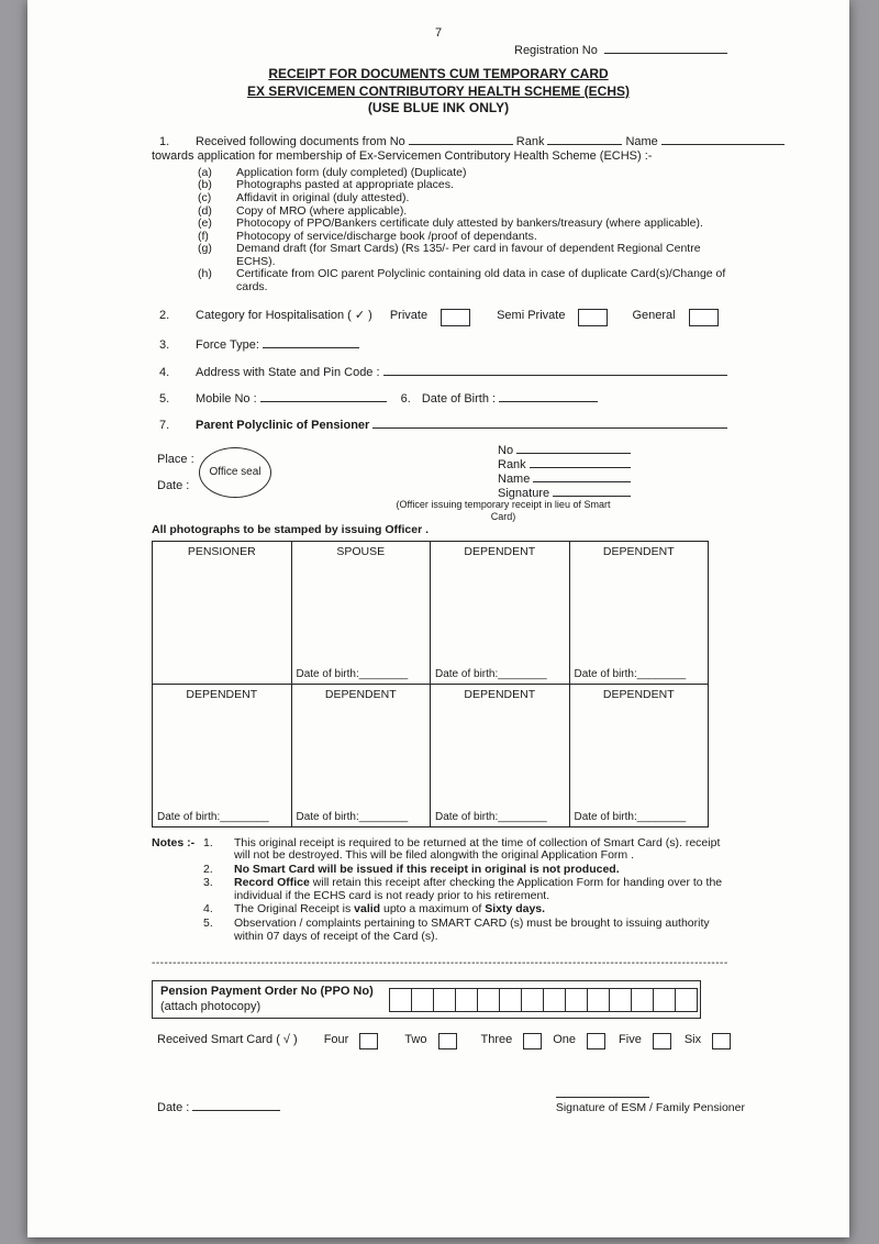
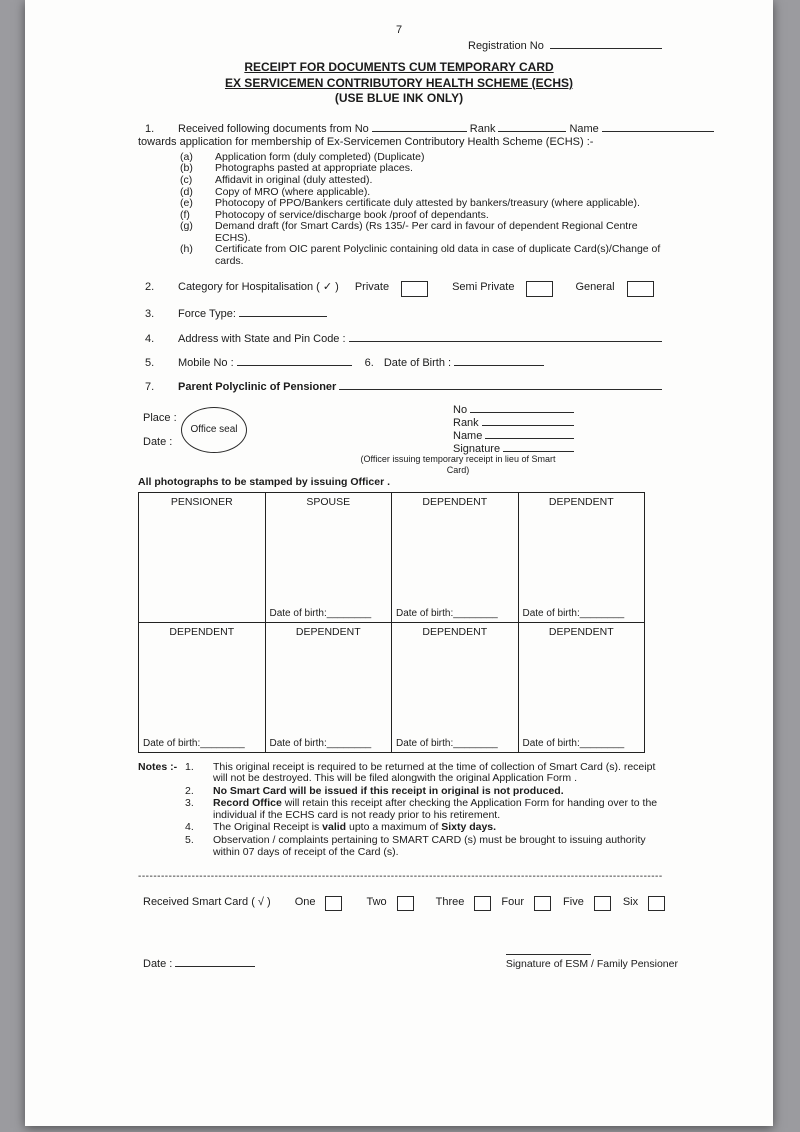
  7
  Registration No
  RECEIPT FOR DOCUMENTS CUM TEMPORARY CARD
  EX SERVICEMEN CONTRIBUTORY HEALTH SCHEME (ECHS)
  (USE BLUE INK ONLY)
  1.
  Received following documents from No
  Rank
  Name
  towards application for membership of Ex-Servicemen Contributory Health Scheme (ECHS) :-
  (a)
  Application form (duly completed) (Duplicate)
  (b)
  Photographs pasted at appropriate places.
  (c)
  Affidavit in original (duly attested).
  (d)
  Copy of MRO (where applicable).
  (e)
  Photocopy of PPO/Bankers certificate duly attested by bankers/treasury (where applicable).
  (f)
  Photocopy of service/discharge book /proof of dependants.
  (g)
  Demand draft (for Smart Cards) (Rs 135/- Per card in favour of dependent Regional Centre ECHS).
  (h)
  Certificate from OIC parent Polyclinic containing old data in case of duplicate Card(s)/Change of cards.
  2.
  Category for Hospitalisation ( ✓ )
  Private
  Semi Private
  General
  3.
  Force Type:
  4.
  Address with State and Pin Code :
  5.
  Mobile No :
  6.
  Date of Birth :
  7.
  Parent Polyclinic of Pensioner
  Place :
  Date :
  Office seal
  No
  Rank
  Name
  Signature
  (Officer issuing temporary receipt in lieu of Smart Card)
  All photographs to be stamped by issuing Officer .
  PENSIONER	SPOUSE Date of birth:________	DEPENDENT Date of birth:________	DEPENDENT Date of birth:________
  DEPENDENT Date of birth:________	DEPENDENT Date of birth:________	DEPENDENT Date of birth:________	DEPENDENT Date of birth:________
  Notes :-
  1.
  This original receipt is required to be returned at the time of collection of Smart Card (s). receipt will not be destroyed. This will be filed alongwith the original Application Form .
  2.
  No Smart Card will be issued if this receipt in original is not produced.
  3.
  Record Office will retain this receipt after checking the Application Form for handing over to the individual if the ECHS card is not ready prior to his retirement.
  4.
  The Original Receipt is valid upto a maximum of Sixty days.
  5.
  Observation / complaints pertaining to SMART CARD (s) must be brought to issuing authority within 07 days of receipt of the Card (s).
  -----------------------------------------------------------------------------------------------------------------------------------------
- Pension Payment Order No (PPO No)
- (attach photocopy)
  Received Smart Card ( √ )
- Four
+ One
  Two
  Three
- One
+ Four
  Five
  Six
  Date :
  Signature of ESM / Family Pensioner
